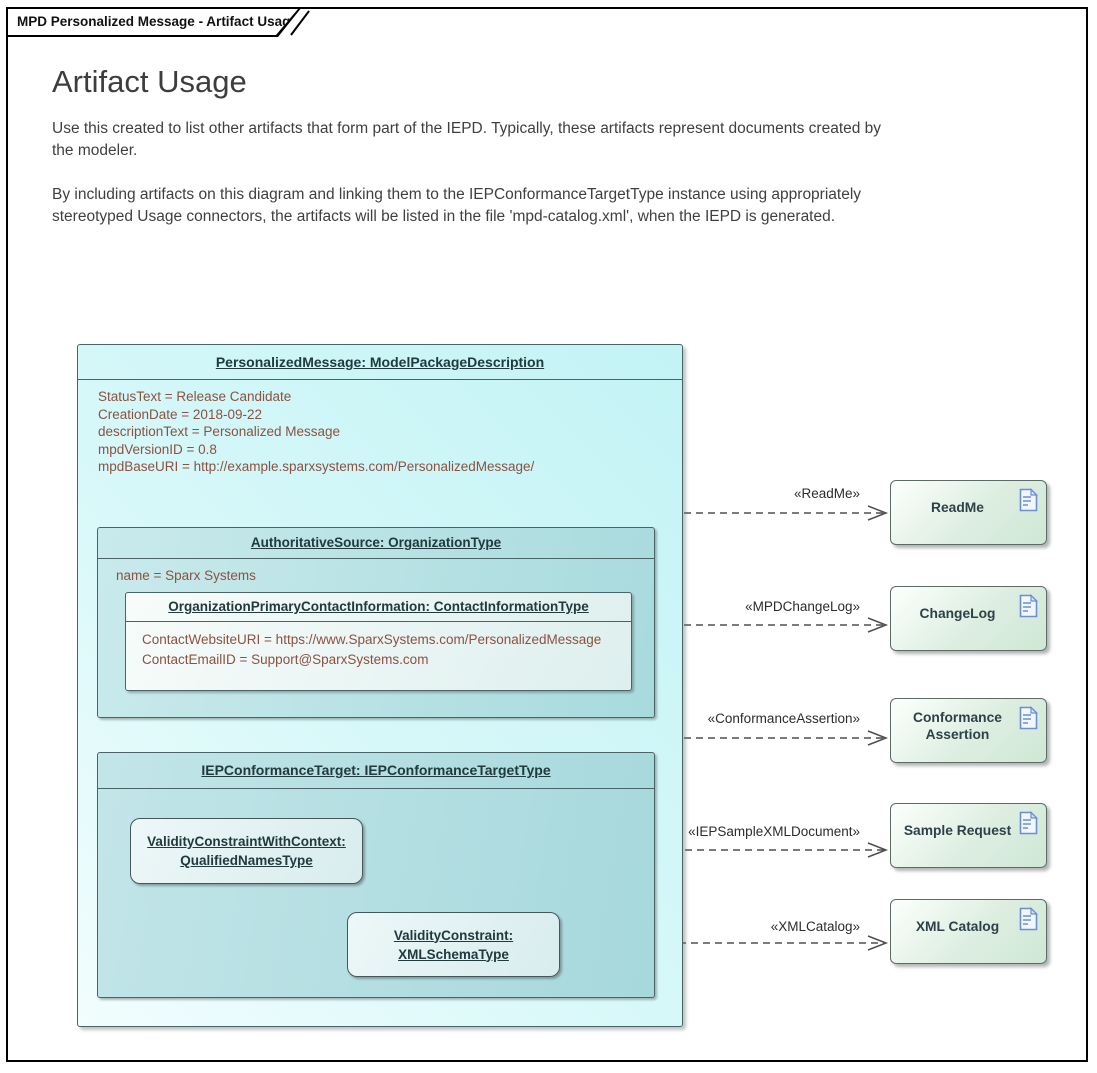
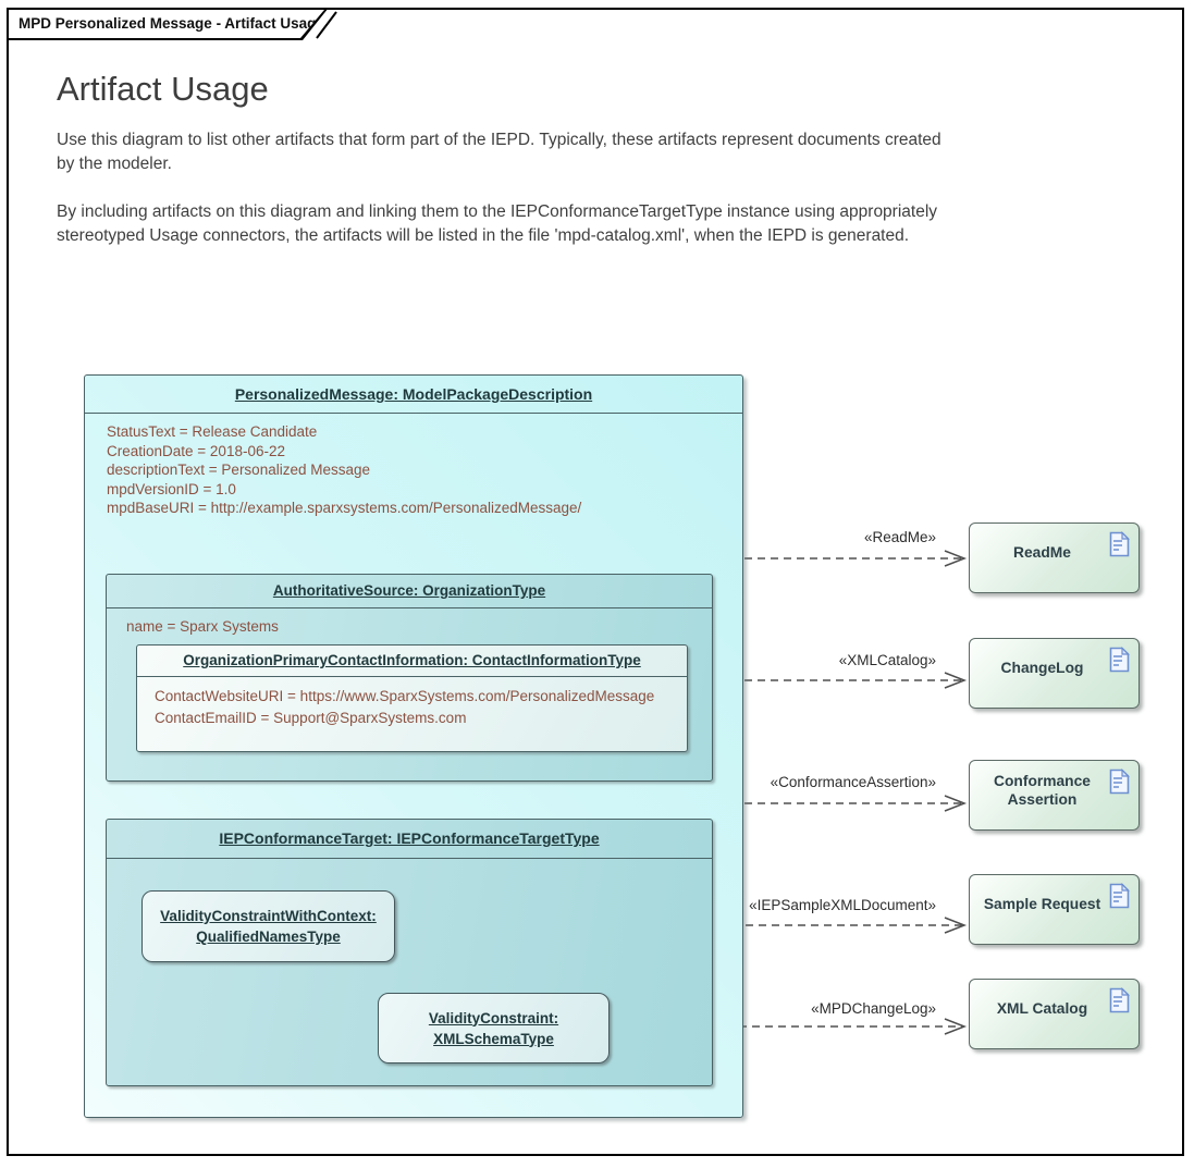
  MPD Personalized Message - Artifact Usag
  Artifact Usage
- Use this created to list other artifacts that form part of the IEPD. Typically, these artifacts represent documents created by the modeler.
+ Use this diagram to list other artifacts that form part of the IEPD. Typically, these artifacts represent documents created by the modeler.
  By including artifacts on this diagram and linking them to the IEPConformanceTargetType instance using appropriately stereotyped Usage connectors, the artifacts will be listed in the file 'mpd-catalog.xml', when the IEPD is generated.
  «ReadMe»
- «MPDChangeLog»
+ «XMLCatalog»
  «ConformanceAssertion»
  «IEPSampleXMLDocument»
- «XMLCatalog»
+ «MPDChangeLog»
  PersonalizedMessage: ModelPackageDescription
  StatusText = Release Candidate
- CreationDate = 2018-09-22
+ CreationDate = 2018-06-22
  descriptionText = Personalized Message
- mpdVersionID = 0.8
+ mpdVersionID = 1.0
  mpdBaseURI = http://example.sparxsystems.com/PersonalizedMessage/
  AuthoritativeSource: OrganizationType
  name = Sparx Systems
  OrganizationPrimaryContactInformation: ContactInformationType
  ContactWebsiteURI = https://www.SparxSystems.com/PersonalizedMessage
  ContactEmailID = Support@SparxSystems.com
  IEPConformanceTarget: IEPConformanceTargetType
  ValidityConstraintWithContext:
  QualifiedNamesType
  ValidityConstraint:
  XMLSchemaType
  ReadMe
  ChangeLog
  Conformance Assertion
  Sample Request
  XML Catalog
